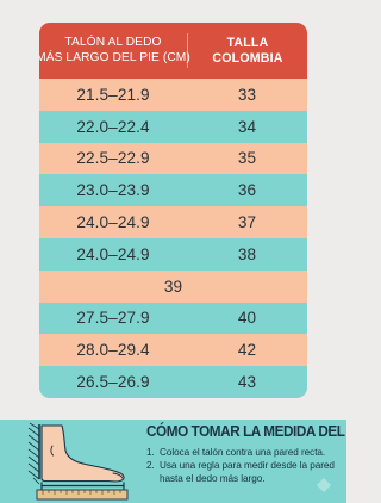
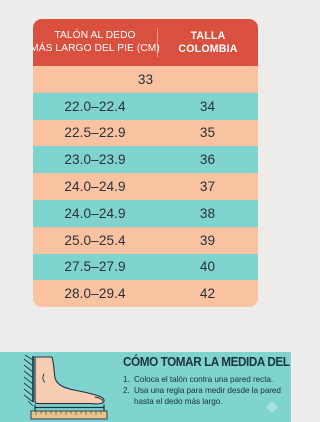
  TALÓN AL DEDO
  MÁS LARGO DEL PIE (CM)
  TALLA
  COLOMBIA
- 21.5–21.9
  33
  22.0–22.4
  34
  22.5–22.9
  35
  23.0–23.9
  36
  24.0–24.9
  37
  24.0–24.9
  38
+ 25.0–25.4
  39
  27.5–27.9
  40
  28.0–29.4
  42
- 26.5–26.9
- 43
  CÓMO TOMAR LA MEDIDA DEL
  1.
  Coloca el talón contra una pared recta.
  2.
  Usa una regla para medir desde la pared hasta el dedo más largo.
